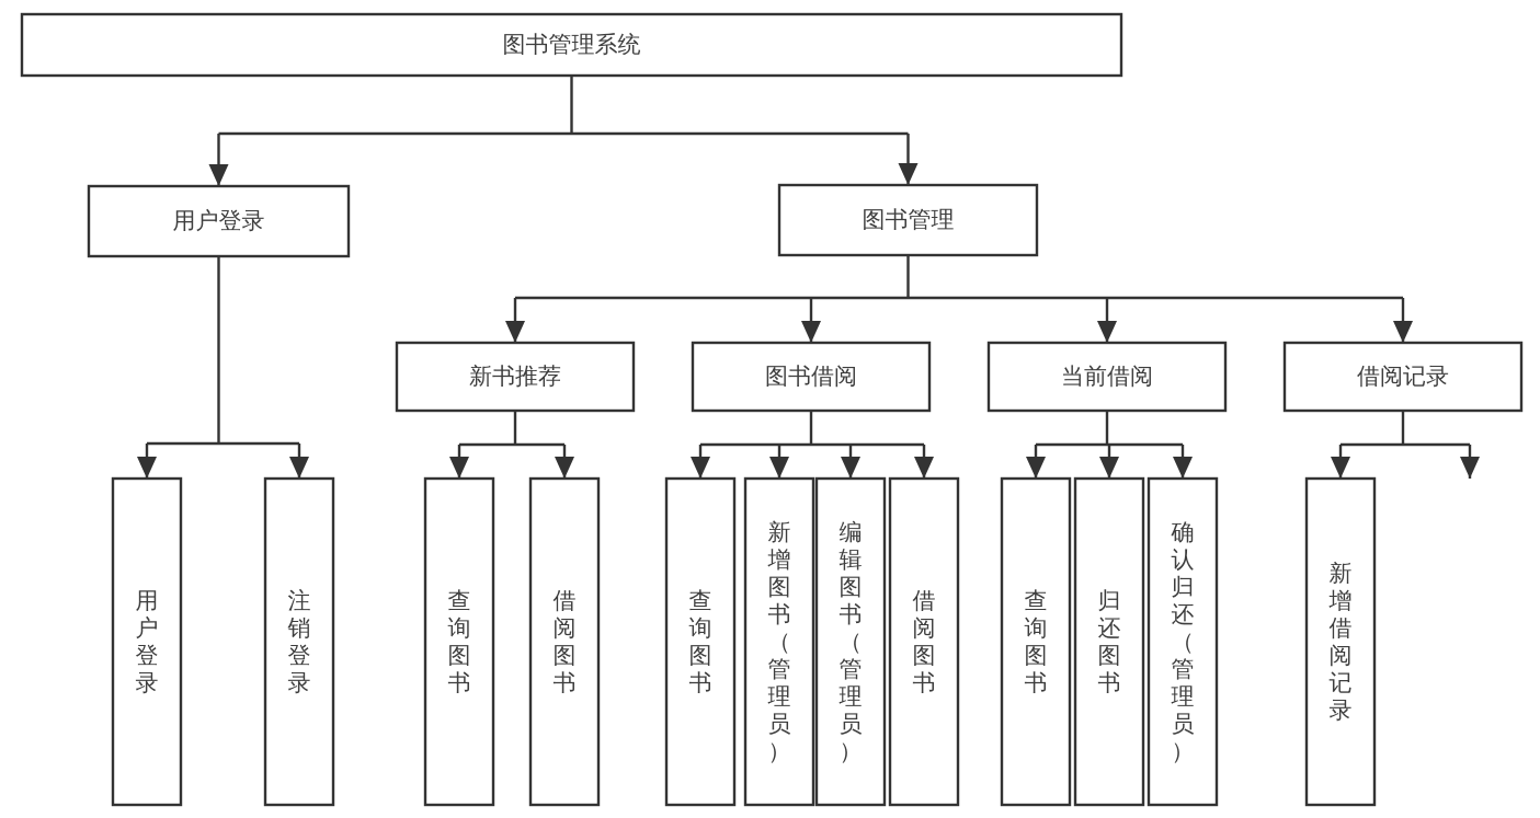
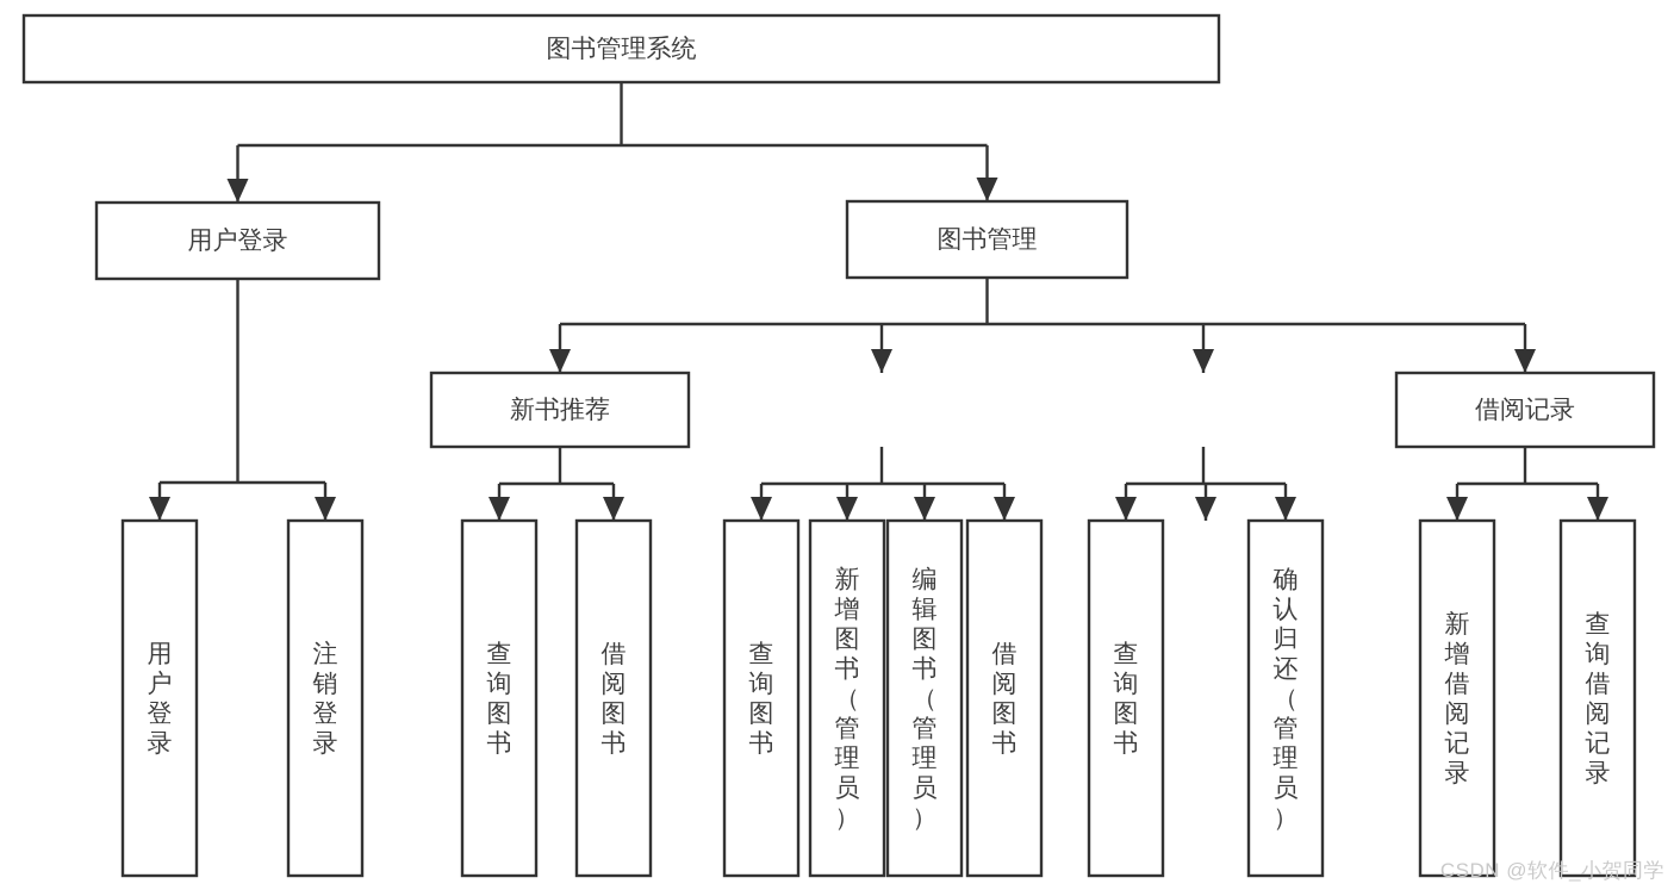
  图书管理系统
  用户登录
  图书管理
  新书推荐
- 图书借阅
- 当前借阅
  借阅记录
  用户登录
  注销登录
  查询图书
  借阅图书
  查询图书
  新增图书（管理员）
  编辑图书（管理员）
  借阅图书
  查询图书
- 归还图书
  确认归还（管理员）
  新增借阅记录
+ 查询借阅记录
+ CSDN @软件_小贺同学
